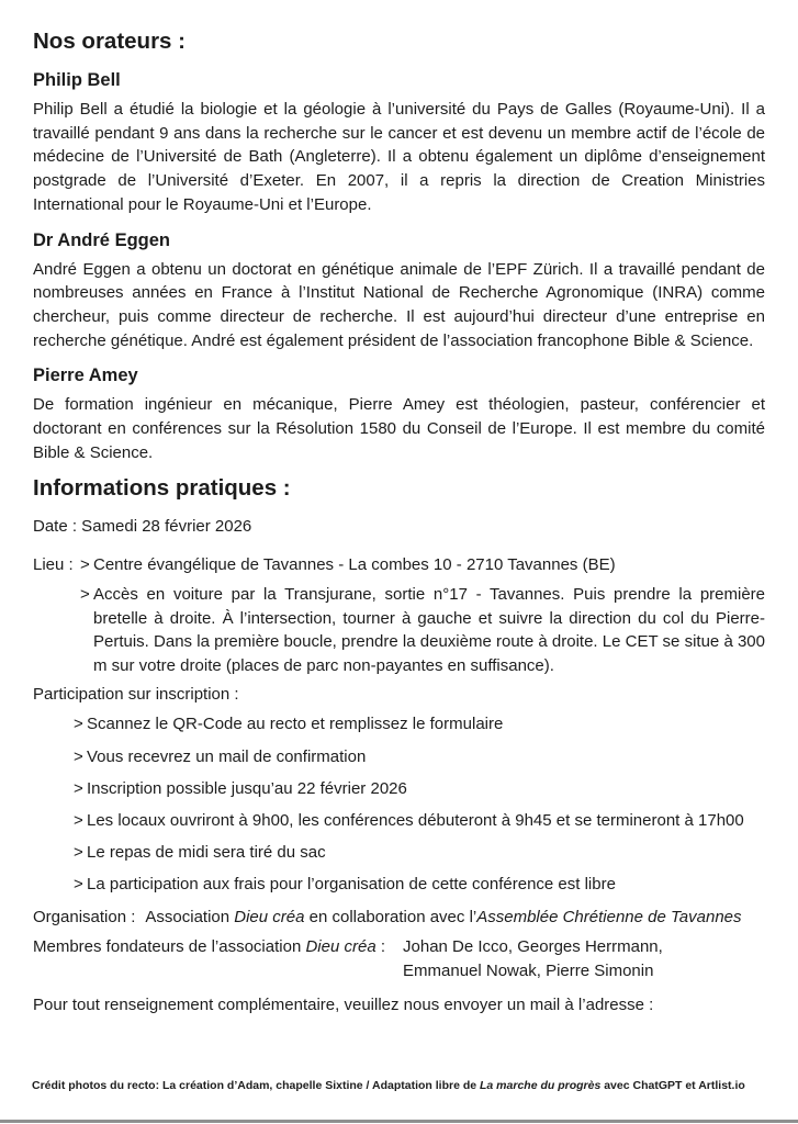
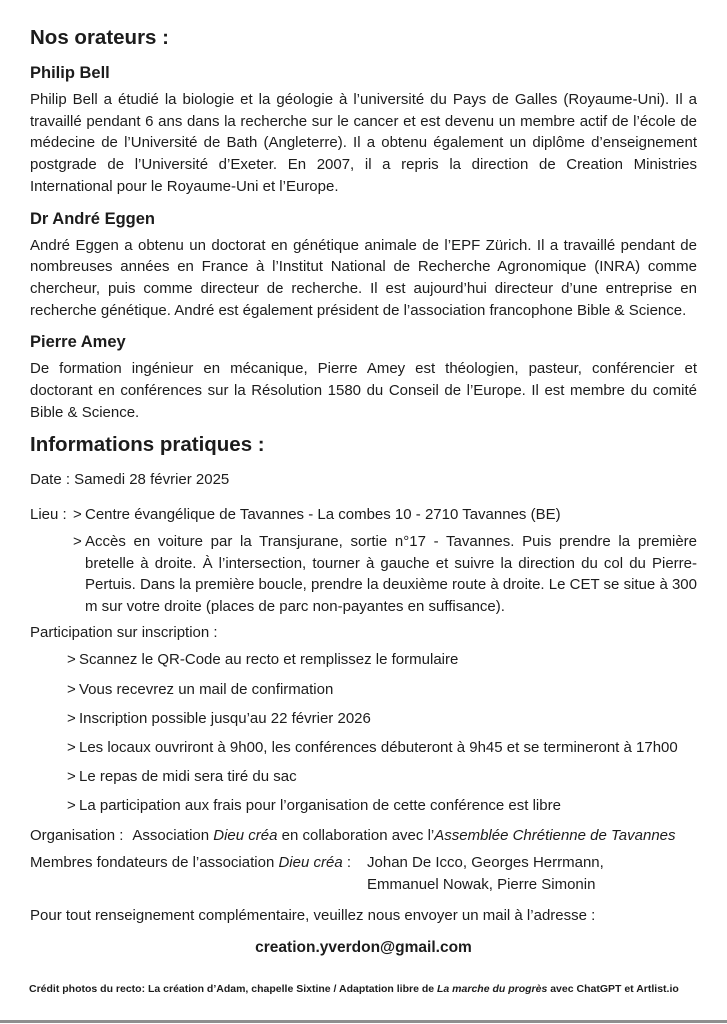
  Nos orateurs :
  Philip Bell
- Philip Bell a étudié la biologie et la géologie à l’université du Pays de Galles (Royaume-Uni). Il a travaillé pendant 9 ans dans la recherche sur le cancer et est devenu un membre actif de l’école de médecine de l’Université de Bath (Angleterre). Il a obtenu également un diplôme d’enseignement postgrade de l’Université d’Exeter. En 2007, il a repris la direction de Creation Ministries International pour le Royaume-Uni et l’Europe.
+ Philip Bell a étudié la biologie et la géologie à l’université du Pays de Galles (Royaume-Uni). Il a travaillé pendant 6 ans dans la recherche sur le cancer et est devenu un membre actif de l’école de médecine de l’Université de Bath (Angleterre). Il a obtenu également un diplôme d’enseignement postgrade de l’Université d’Exeter. En 2007, il a repris la direction de Creation Ministries International pour le Royaume-Uni et l’Europe.
  Dr André Eggen
  André Eggen a obtenu un doctorat en génétique animale de l’EPF Zürich. Il a travaillé pendant de nombreuses années en France à l’Institut National de Recherche Agronomique (INRA) comme chercheur, puis comme directeur de recherche. Il est aujourd’hui directeur d’une entreprise en recherche génétique. André est également président de l’association francophone Bible & Science.
  Pierre Amey
  De formation ingénieur en mécanique, Pierre Amey est théologien, pasteur, conférencier et doctorant en conférences sur la Résolution 1580 du Conseil de l’Europe. Il est membre du comité Bible & Science.
  Informations pratiques :
- Date : Samedi 28 février 2026
+ Date : Samedi 28 février 2025
  Lieu :
  >
  Centre évangélique de Tavannes - La combes 10 - 2710 Tavannes (BE)
  >
  Accès en voiture par la Transjurane, sortie n°17 - Tavannes. Puis prendre la première bretelle à droite. À l’intersection, tourner à gauche et suivre la direction du col du Pierre-Pertuis. Dans la première boucle, prendre la deuxième route à droite. Le CET se situe à 300 m sur votre droite (places de parc non-payantes en suffisance).
  Participation sur inscription :
  >
  Scannez le QR-Code au recto et remplissez le formulaire
  >
  Vous recevrez un mail de confirmation
  >
  Inscription possible jusqu’au 22 février 2026
  >
  Les locaux ouvriront à 9h00, les conférences débuteront à 9h45 et se termineront à 17h00
  >
  Le repas de midi sera tiré du sac
  >
  La participation aux frais pour l’organisation de cette conférence est libre
  Organisation :
  Association Dieu créa en collaboration avec l’Assemblée Chrétienne de Tavannes
  Membres fondateurs de l’association Dieu créa :
  Johan De Icco, Georges Herrmann,
  Emmanuel Nowak, Pierre Simonin
  Pour tout renseignement complémentaire, veuillez nous envoyer un mail à l’adresse :
+ creation.yverdon@gmail.com
  Crédit photos du recto: La création d’Adam, chapelle Sixtine / Adaptation libre de La marche du progrès avec ChatGPT et Artlist.io
